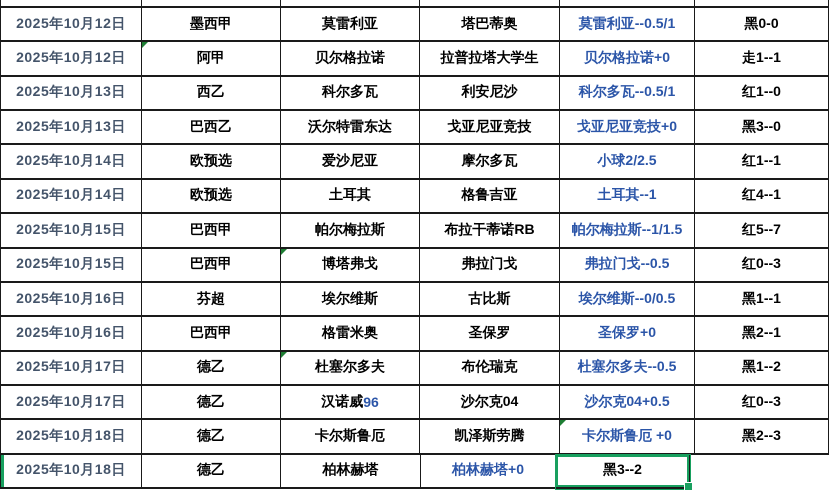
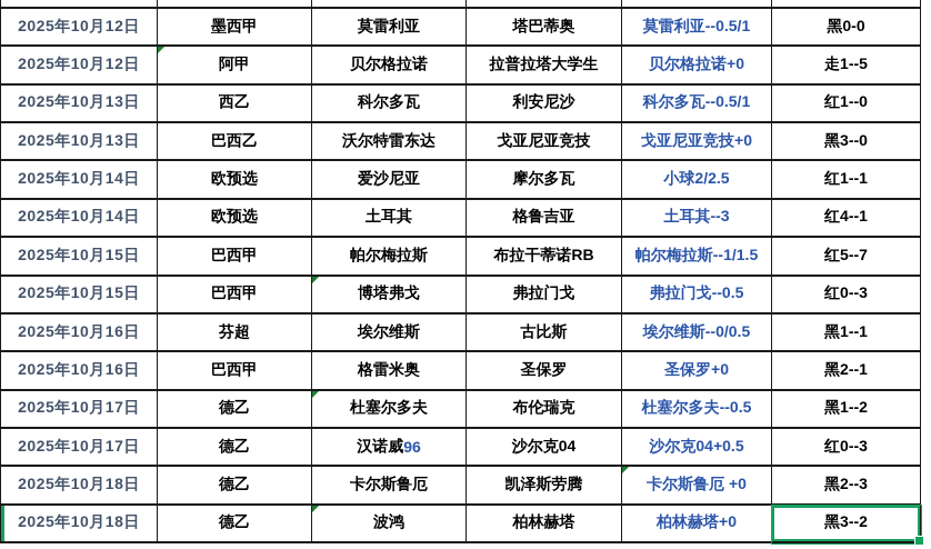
  2025年10月12日
  墨西甲
  莫雷利亚
  塔巴蒂奥
  莫雷利亚--0.5/1
  黑0-0
  2025年10月12日
  阿甲
  贝尔格拉诺
  拉普拉塔大学生
  贝尔格拉诺+0
- 走1--1
+ 走1--5
  2025年10月13日
  西乙
  科尔多瓦
  利安尼沙
  科尔多瓦--0.5/1
  红1--0
  2025年10月13日
  巴西乙
  沃尔特雷东达
  戈亚尼亚竞技
  戈亚尼亚竞技+0
  黑3--0
  2025年10月14日
  欧预选
  爱沙尼亚
  摩尔多瓦
  小球2/2.5
  红1--1
  2025年10月14日
  欧预选
  土耳其
  格鲁吉亚
- 土耳其--1
+ 土耳其--3
  红4--1
  2025年10月15日
  巴西甲
  帕尔梅拉斯
  布拉干蒂诺RB
  帕尔梅拉斯--1/1.5
  红5--7
  2025年10月15日
  巴西甲
  博塔弗戈
  弗拉门戈
  弗拉门戈--0.5
  红0--3
  2025年10月16日
  芬超
  埃尔维斯
  古比斯
  埃尔维斯--0/0.5
  黑1--1
  2025年10月16日
  巴西甲
  格雷米奥
  圣保罗
  圣保罗+0
  黑2--1
  2025年10月17日
  德乙
  杜塞尔多夫
  布伦瑞克
  杜塞尔多夫--0.5
  黑1--2
  2025年10月17日
  德乙
  汉诺威
  96
  沙尔克04
  沙尔克04+0.5
  红0--3
  2025年10月18日
  德乙
  卡尔斯鲁厄
  凯泽斯劳腾
  卡尔斯鲁厄 +0
  黑2--3
  2025年10月18日
  德乙
+ 波鸿
  柏林赫塔
  柏林赫塔+0
  黑3--2
